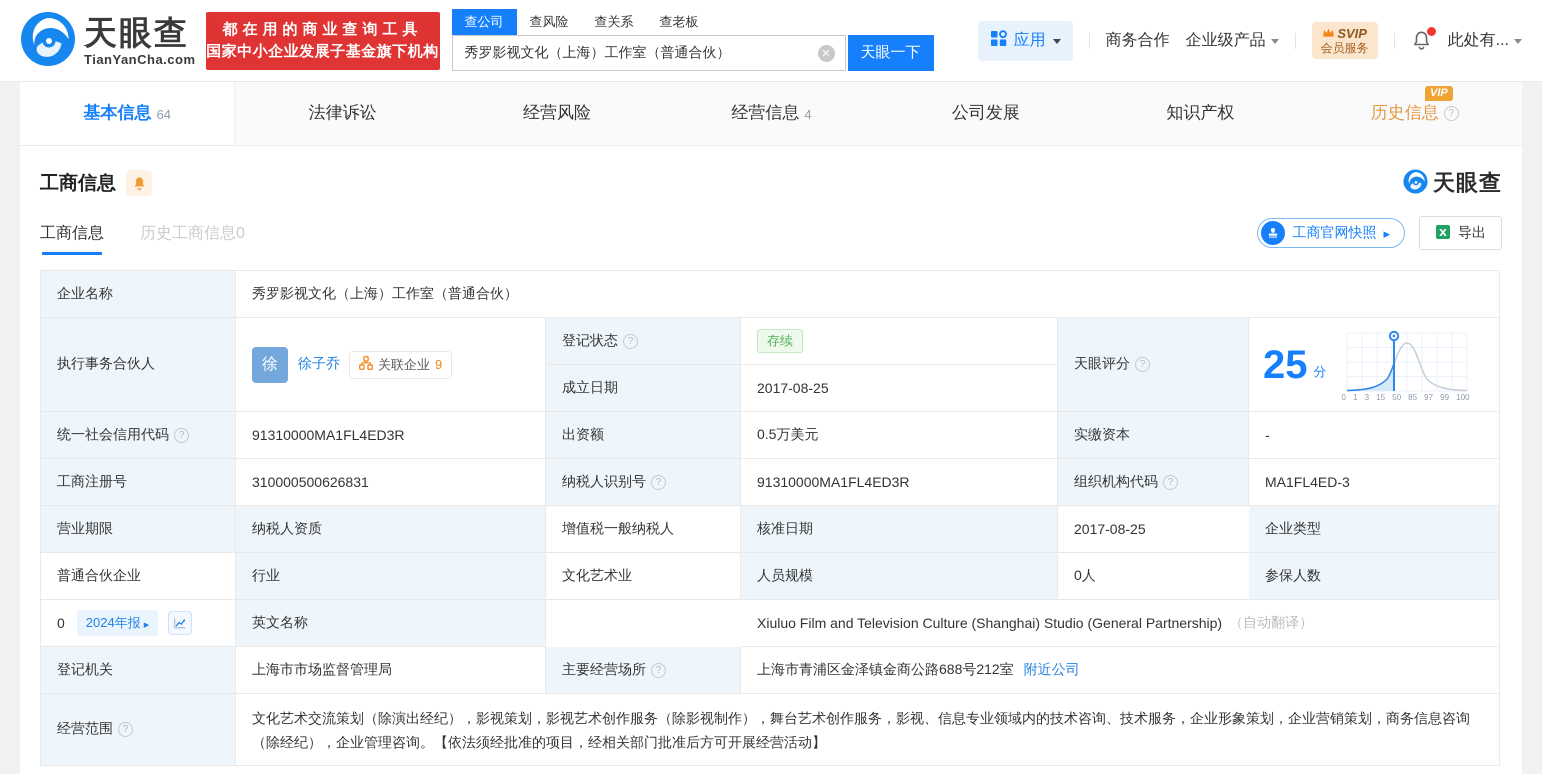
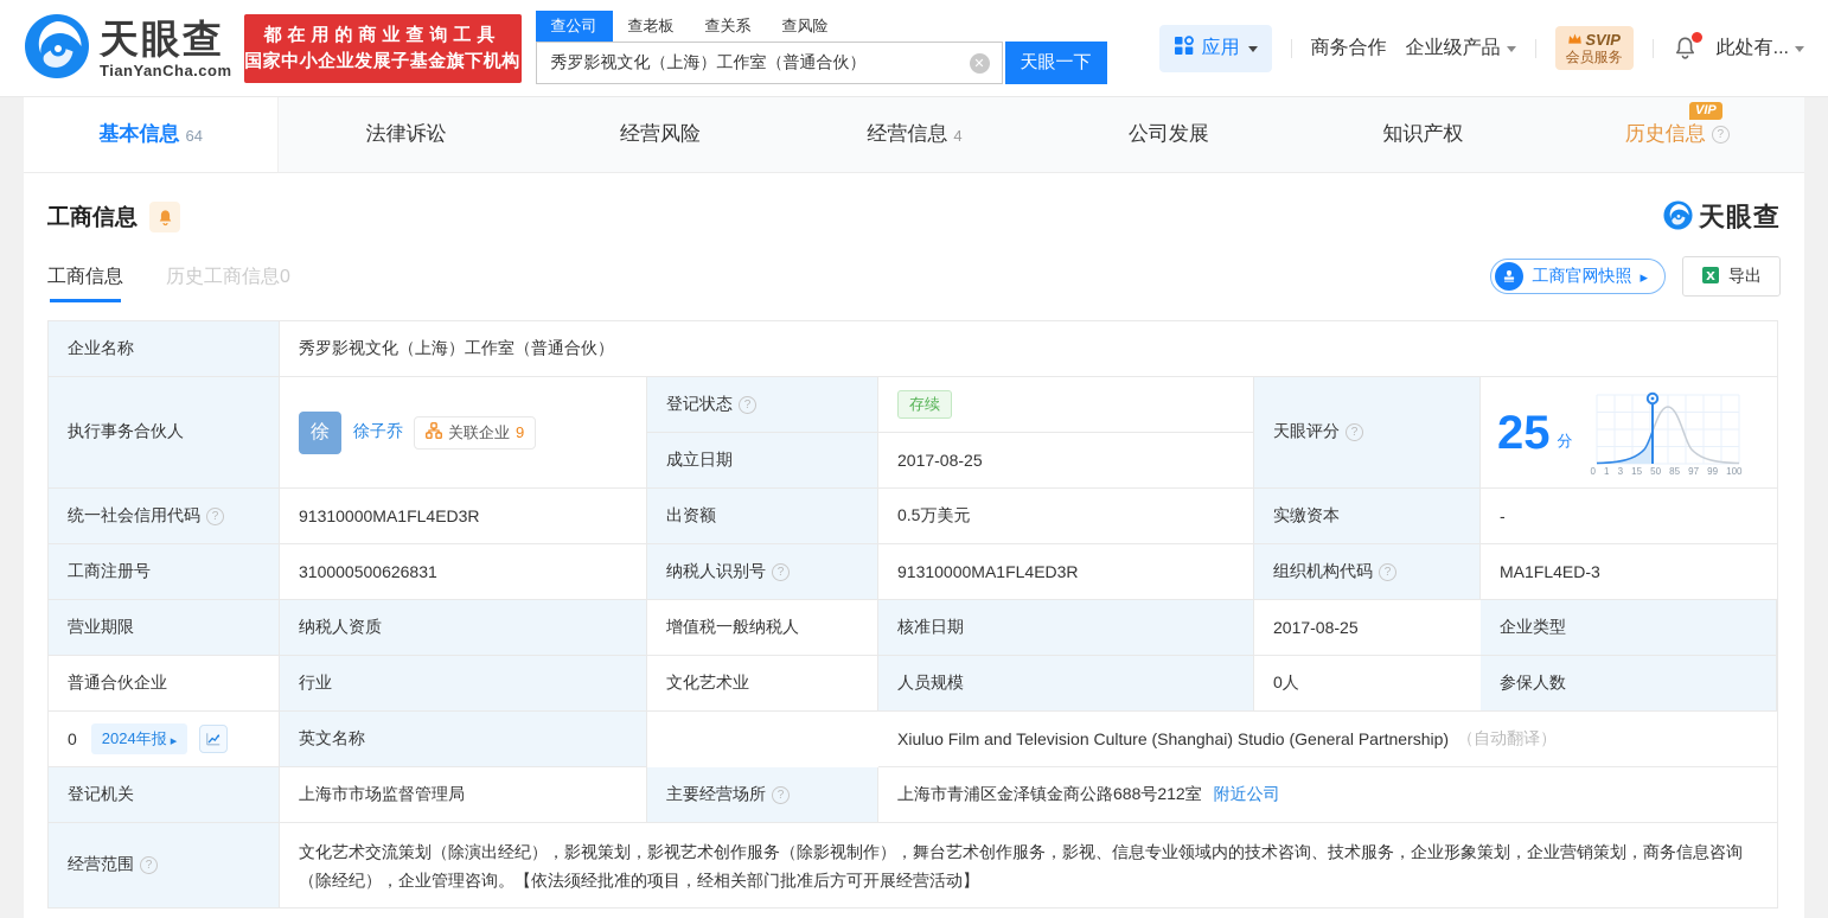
  天眼查
  TianYanCha.com
  都在用的商业查询工具
  国家中小企业发展子基金旗下机构
  查公司
- 查风险
+ 查老板
  查关系
- 查老板
+ 查风险
  秀罗影视文化（上海）工作室（普通合伙）
  天眼一下
  应用
  商务合作
  企业级产品
  SVIP
  会员服务
  此处有...
  基本信息
  64
  法律诉讼
  经营风险
  经营信息
  4
  公司发展
  知识产权
  历史信息
  VIP
  工商信息
  天眼查
  工商信息
  历史工商信息0
  工商官网快照
  X
  导出
  企业名称
  秀罗影视文化（上海）工作室（普通合伙）
  执行事务合伙人
  徐
  徐子乔
  关联企业
  9
  登记状态
  存续
  天眼评分
  25
  分
  0
  1
  3
  15
  50
  85
  97
  99
  100
  成立日期
  2017-08-25
  统一社会信用代码
  91310000MA1FL4ED3R
  出资额
  0.5万美元
  实缴资本
  -
  工商注册号
  310000500626831
  纳税人识别号
  91310000MA1FL4ED3R
  组织机构代码
  MA1FL4ED-3
  营业期限
  纳税人资质
  增值税一般纳税人
  核准日期
  2017-08-25
  企业类型
  普通合伙企业
  行业
  文化艺术业
  人员规模
  0人
  参保人数
  0
  2024年报
  英文名称
  Xiuluo Film and Television Culture (Shanghai) Studio (General Partnership)
  （自动翻译）
  登记机关
  上海市市场监督管理局
  主要经营场所
  上海市青浦区金泽镇金商公路688号212室
  附近公司
  经营范围
  文化艺术交流策划（除演出经纪），影视策划，影视艺术创作服务（除影视制作），舞台艺术创作服务，影视、信息专业领域内的技术咨询、技术服务，企业形象策划，企业营销策划，商务信息咨询（除经纪），企业管理咨询。【依法须经批准的项目，经相关部门批准后方可开展经营活动】
